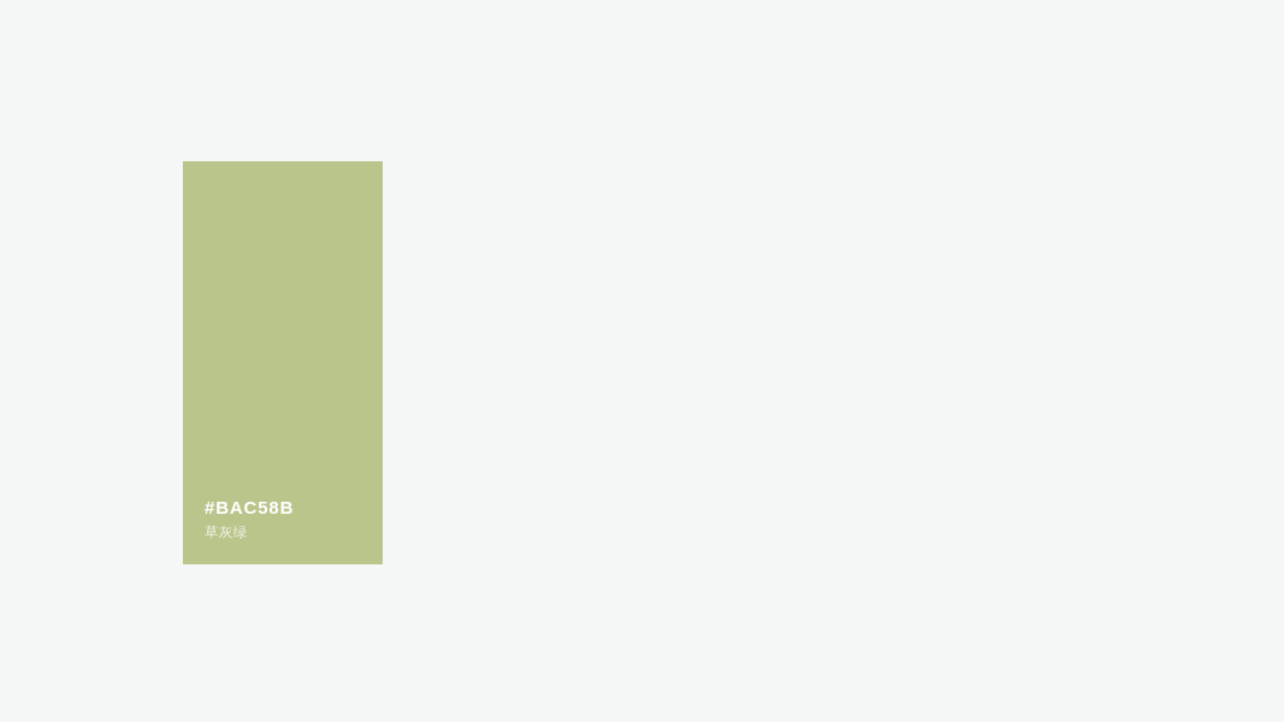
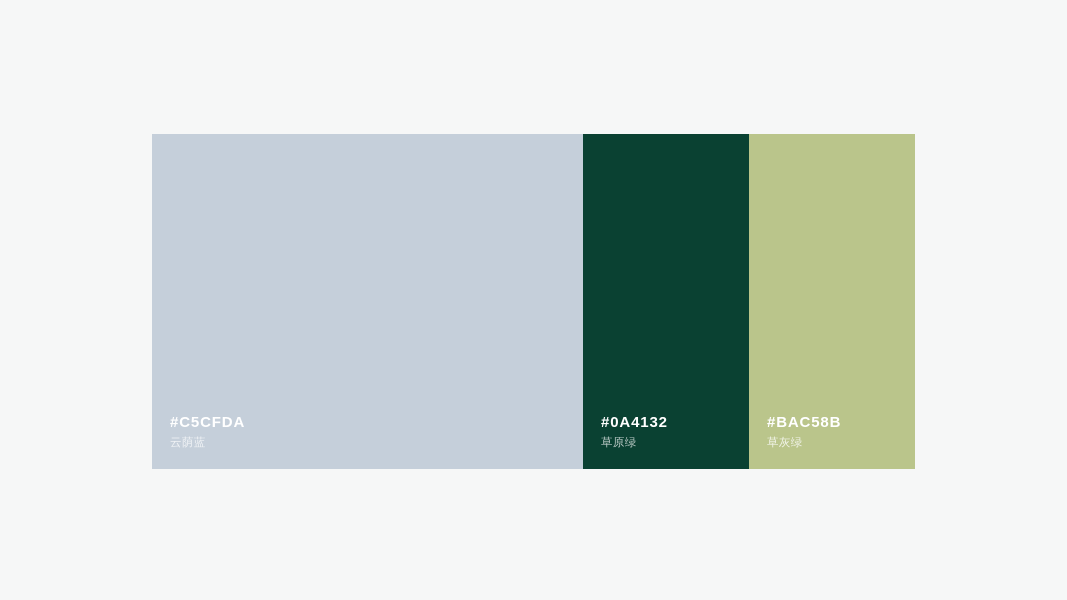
+ #C5CFDA
+ 云荫蓝
+ #0A4132
+ 草原绿
  #BAC58B
  草灰绿
